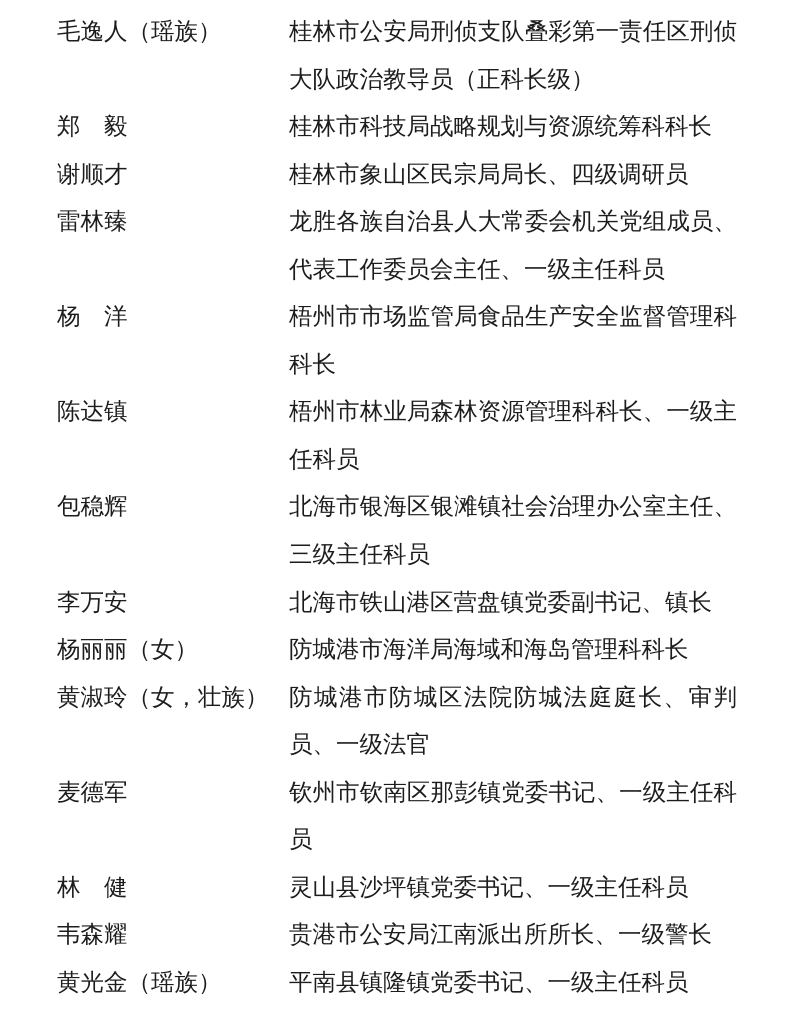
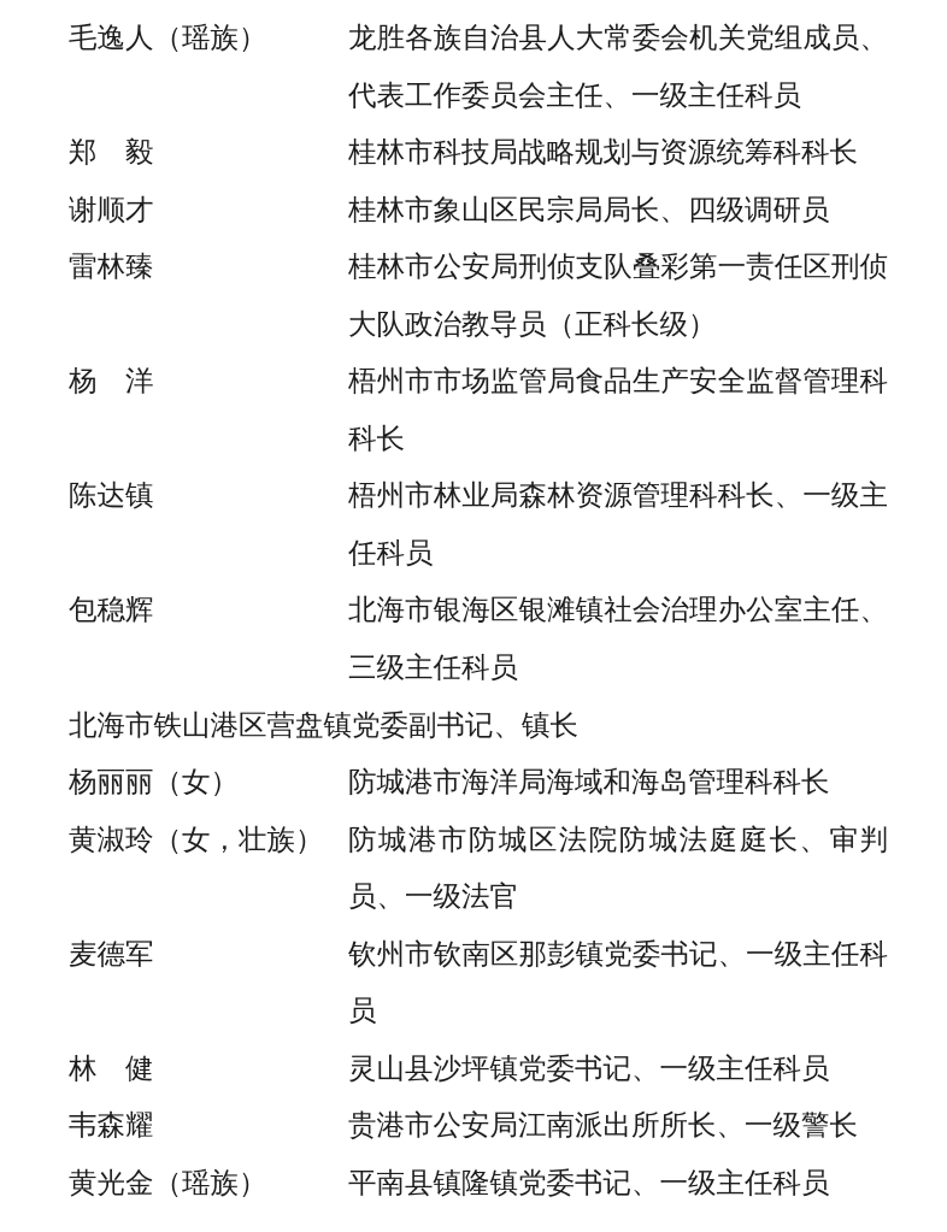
  毛逸人（瑶族）
- 桂林市公安局刑侦支队叠彩第一责任区刑侦大队政治教导员（正科长级）
+ 龙胜各族自治县人大常委会机关党组成员、代表工作委员会主任、一级主任科员
  郑 毅
  桂林市科技局战略规划与资源统筹科科长
  谢顺才
  桂林市象山区民宗局局长、四级调研员
  雷林臻
- 龙胜各族自治县人大常委会机关党组成员、代表工作委员会主任、一级主任科员
+ 桂林市公安局刑侦支队叠彩第一责任区刑侦大队政治教导员（正科长级）
  杨 洋
  梧州市市场监管局食品生产安全监督管理科科长
  陈达镇
  梧州市林业局森林资源管理科科长、一级主任科员
  包稳辉
  北海市银海区银滩镇社会治理办公室主任、三级主任科员
- 李万安
  北海市铁山港区营盘镇党委副书记、镇长
  杨丽丽（女）
  防城港市海洋局海域和海岛管理科科长
  黄淑玲（女，壮族）
  防城港市防城区法院防城法庭庭长、审判员、一级法官
  麦德军
  钦州市钦南区那彭镇党委书记、一级主任科员
  林 健
  灵山县沙坪镇党委书记、一级主任科员
  韦森耀
  贵港市公安局江南派出所所长、一级警长
  黄光金（瑶族）
  平南县镇隆镇党委书记、一级主任科员
